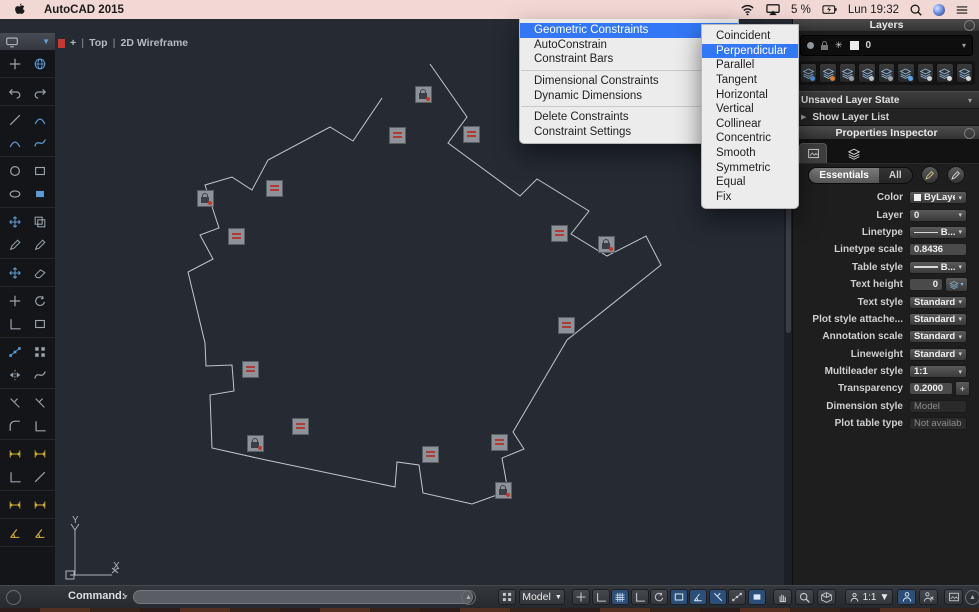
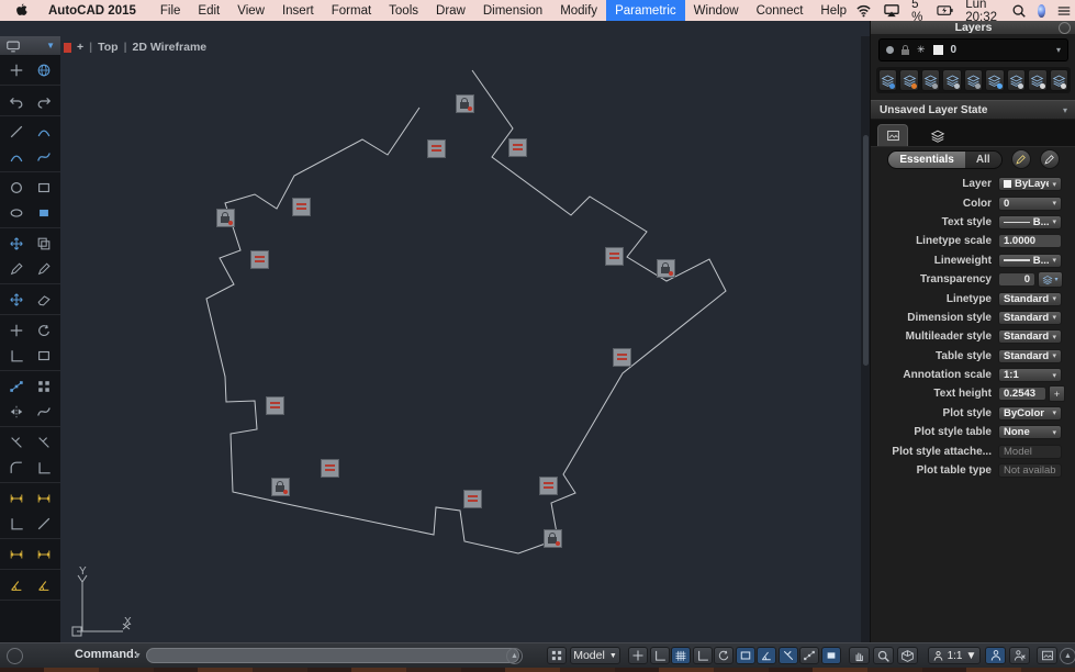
  AutoCAD 2015
+ File
+ Edit
+ View
+ Insert
+ Format
+ Tools
+ Draw
+ Dimension
+ Modify
+ Parametric
+ Window
+ Connect
+ Help
  5 %
- Lun 19:32
+ Lun 20:32
  ▼
  +
  |
  Top
  |
  2D Wireframe
  Y
  X
- Geometric Constraints
- AutoConstrain
- Constraint Bars
- Dimensional Constraints
- Dynamic Dimensions
- Delete Constraints
- Constraint Settings
- Coincident
- Perpendicular
- Parallel
- Tangent
- Horizontal
- Vertical
- Collinear
- Concentric
- Smooth
- Symmetric
- Equal
- Fix
  Layers
  ✳
  0
  ▾
  Unsaved Layer State
  ▾
- Show Layer List
- Properties Inspector
  Essentials
  All
- Color
+ Layer
  ByLaye
- Layer
+ Color
  0
- Linetype
+ Text style
  B...
  Linetype scale
- 0.8436
+ 1.0000
- Table style
+ Lineweight
  B...
- Text height
+ Transparency
  0
- Text style
+ Linetype
  Standard
- Plot style attache...
+ Dimension style
  Standard
- Annotation scale
+ Multileader style
  Standard
- Lineweight
+ Table style
  Standard
- Multileader style
+ Annotation scale
  1:1
- Transparency
+ Text height
- 0.2000
+ 0.2543
  +
+ Plot style
+ ByColor
+ Plot style table
+ None
- Dimension style
+ Plot style attache...
  Model
  Plot table type
  Not availab
  Command:
  Model
  1:1
  ▼
